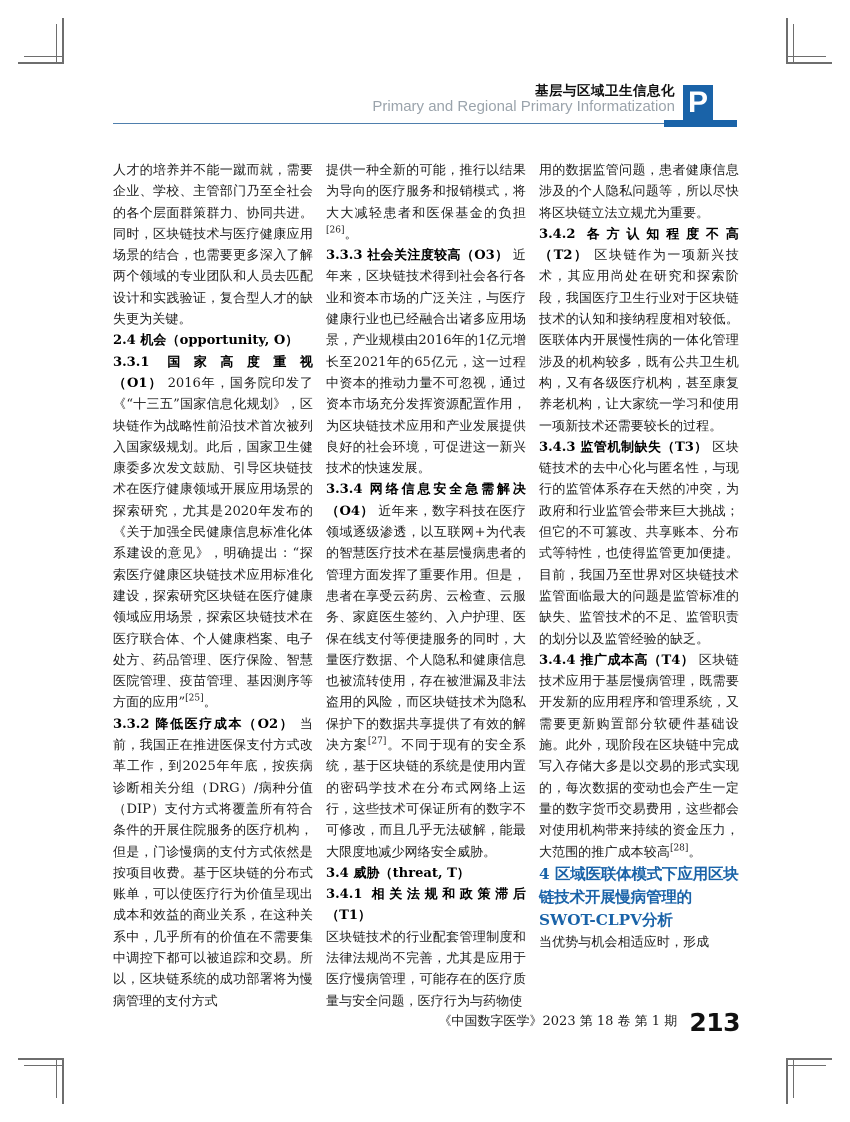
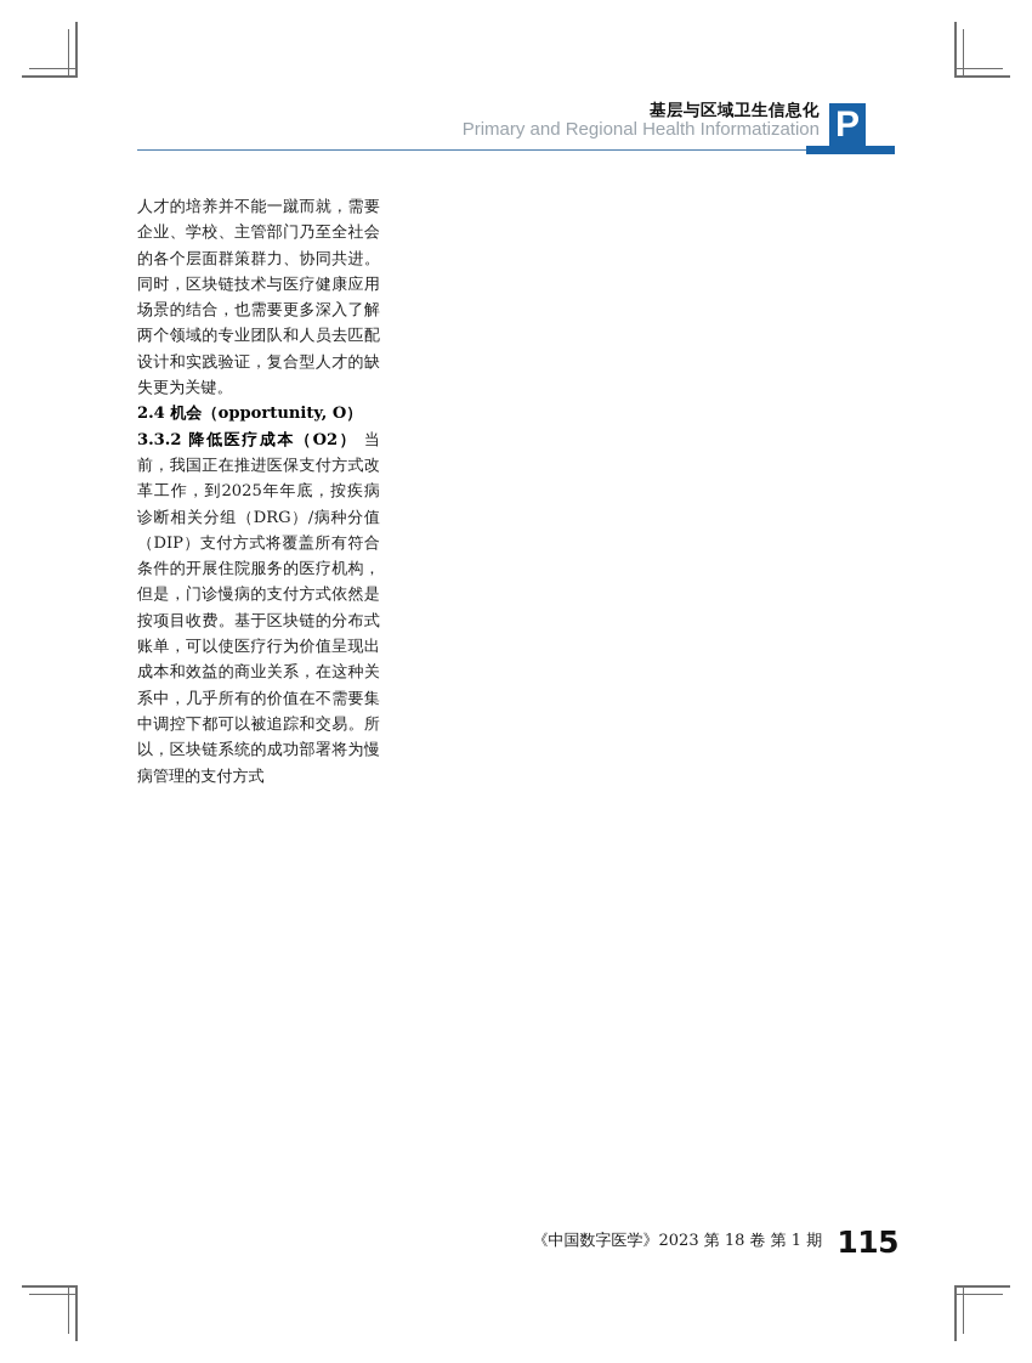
  基层与区域卫生信息化
- Primary and Regional Primary Informatization
+ Primary and Regional Health Informatization
  P
  人才的培养并不能一蹴而就，需要企业、学校、主管部门乃至全社会的各个层面群策群力、协同共进。同时，区块链技术与医疗健康应用场景的结合，也需要更多深入了解两个领域的专业团队和人员去匹配设计和实践验证，复合型人才的缺失更为关键。
  2.4 机会（opportunity, O）
- 3.3.1 国家高度重视（O1） 2016年，国务院印发了《“十三五”国家信息化规划》，区块链作为战略性前沿技术首次被列入国家级规划。此后，国家卫生健康委多次发文鼓励、引导区块链技术在医疗健康领域开展应用场景的探索研究，尤其是2020年发布的《关于加强全民健康信息标准化体系建设的意见》，明确提出：“探索医疗健康区块链技术应用标准化建设，探索研究区块链在医疗健康领域应用场景，探索区块链技术在医疗联合体、个人健康档案、电子处方、药品管理、医疗保险、智慧医院管理、疫苗管理、基因测序等方面的应用”[25]。
  3.3.2 降低医疗成本（O2） 当前，我国正在推进医保支付方式改革工作，到2025年年底，按疾病诊断相关分组（DRG）/病种分值（DIP）支付方式将覆盖所有符合条件的开展住院服务的医疗机构，但是，门诊慢病的支付方式依然是按项目收费。基于区块链的分布式账单，可以使医疗行为价值呈现出成本和效益的商业关系，在这种关系中，几乎所有的价值在不需要集中调控下都可以被追踪和交易。所以，区块链系统的成功部署将为慢病管理的支付方式
- 提供一种全新的可能，推行以结果为导向的医疗服务和报销模式，将大大减轻患者和医保基金的负担[26]。
- 3.3.3 社会关注度较高（O3） 近年来，区块链技术得到社会各行各业和资本市场的广泛关注，与医疗健康行业也已经融合出诸多应用场景，产业规模由2016年的1亿元增长至2021年的65亿元，这一过程中资本的推动力量不可忽视，通过资本市场充分发挥资源配置作用，为区块链技术应用和产业发展提供良好的社会环境，可促进这一新兴技术的快速发展。
- 3.3.4 网络信息安全急需解决（O4） 近年来，数字科技在医疗领域逐级渗透，以互联网+为代表的智慧医疗技术在基层慢病患者的管理方面发挥了重要作用。但是，患者在享受云药房、云检查、云服务、家庭医生签约、入户护理、医保在线支付等便捷服务的同时，大量医疗数据、个人隐私和健康信息也被流转使用，存在被泄漏及非法盗用的风险，而区块链技术为隐私保护下的数据共享提供了有效的解决方案[27]。不同于现有的安全系统，基于区块链的系统是使用内置的密码学技术在分布式网络上运行，这些技术可保证所有的数字不可修改，而且几乎无法破解，能最大限度地减少网络安全威胁。
- 3.4 威胁（threat, T）
- 3.4.1 相关法规和政策滞后（T1）
- 区块链技术的行业配套管理制度和法律法规尚不完善，尤其是应用于医疗慢病管理，可能存在的医疗质量与安全问题，医疗行为与药物使
- 用的数据监管问题，患者健康信息涉及的个人隐私问题等，所以尽快将区块链立法立规尤为重要。
- 3.4.2 各方认知程度不高（T2） 区块链作为一项新兴技术，其应用尚处在研究和探索阶段，我国医疗卫生行业对于区块链技术的认知和接纳程度相对较低。医联体内开展慢性病的一体化管理涉及的机构较多，既有公共卫生机构，又有各级医疗机构，甚至康复养老机构，让大家统一学习和使用一项新技术还需要较长的过程。
- 3.4.3 监管机制缺失（T3） 区块链技术的去中心化与匿名性，与现行的监管体系存在天然的冲突，为政府和行业监管会带来巨大挑战；但它的不可篡改、共享账本、分布式等特性，也使得监管更加便捷。目前，我国乃至世界对区块链技术监管面临最大的问题是监管标准的缺失、监管技术的不足、监管职责的划分以及监管经验的缺乏。
- 3.4.4 推广成本高（T4） 区块链技术应用于基层慢病管理，既需要开发新的应用程序和管理系统，又需要更新购置部分软硬件基础设施。此外，现阶段在区块链中完成写入存储大多是以交易的形式实现的，每次数据的变动也会产生一定量的数字货币交易费用，这些都会对使用机构带来持续的资金压力，大范围的推广成本较高[28]。
- 4 区域医联体模式下应用区块链技术开展慢病管理的SWOT-CLPV分析
- 当优势与机会相适应时，形成
- 《中国数字医学》2023 第 18 卷 第 1 期 213
+ 《中国数字医学》2023 第 18 卷 第 1 期 115
